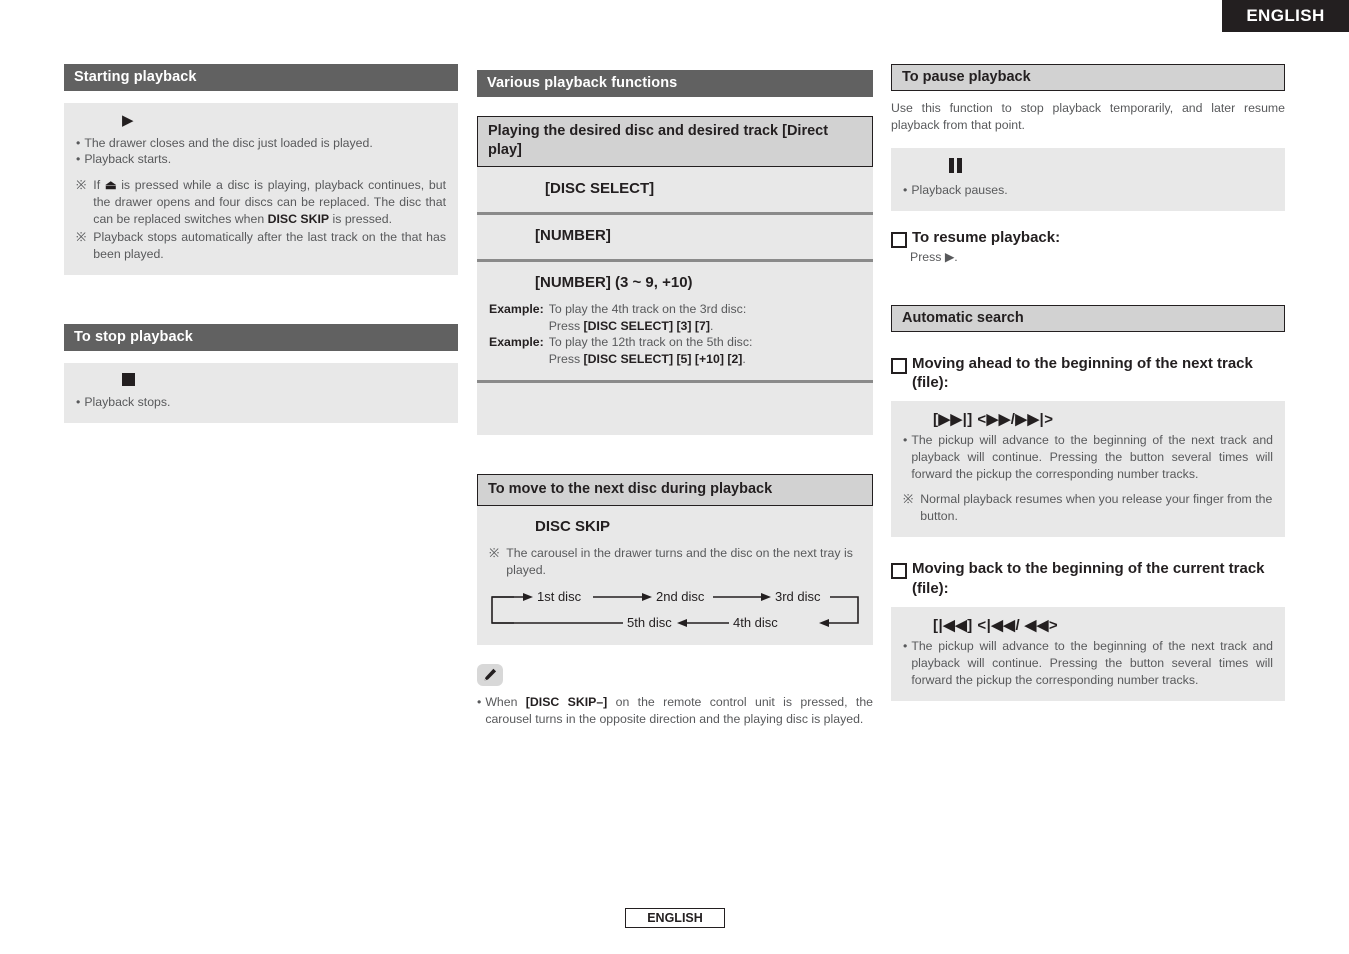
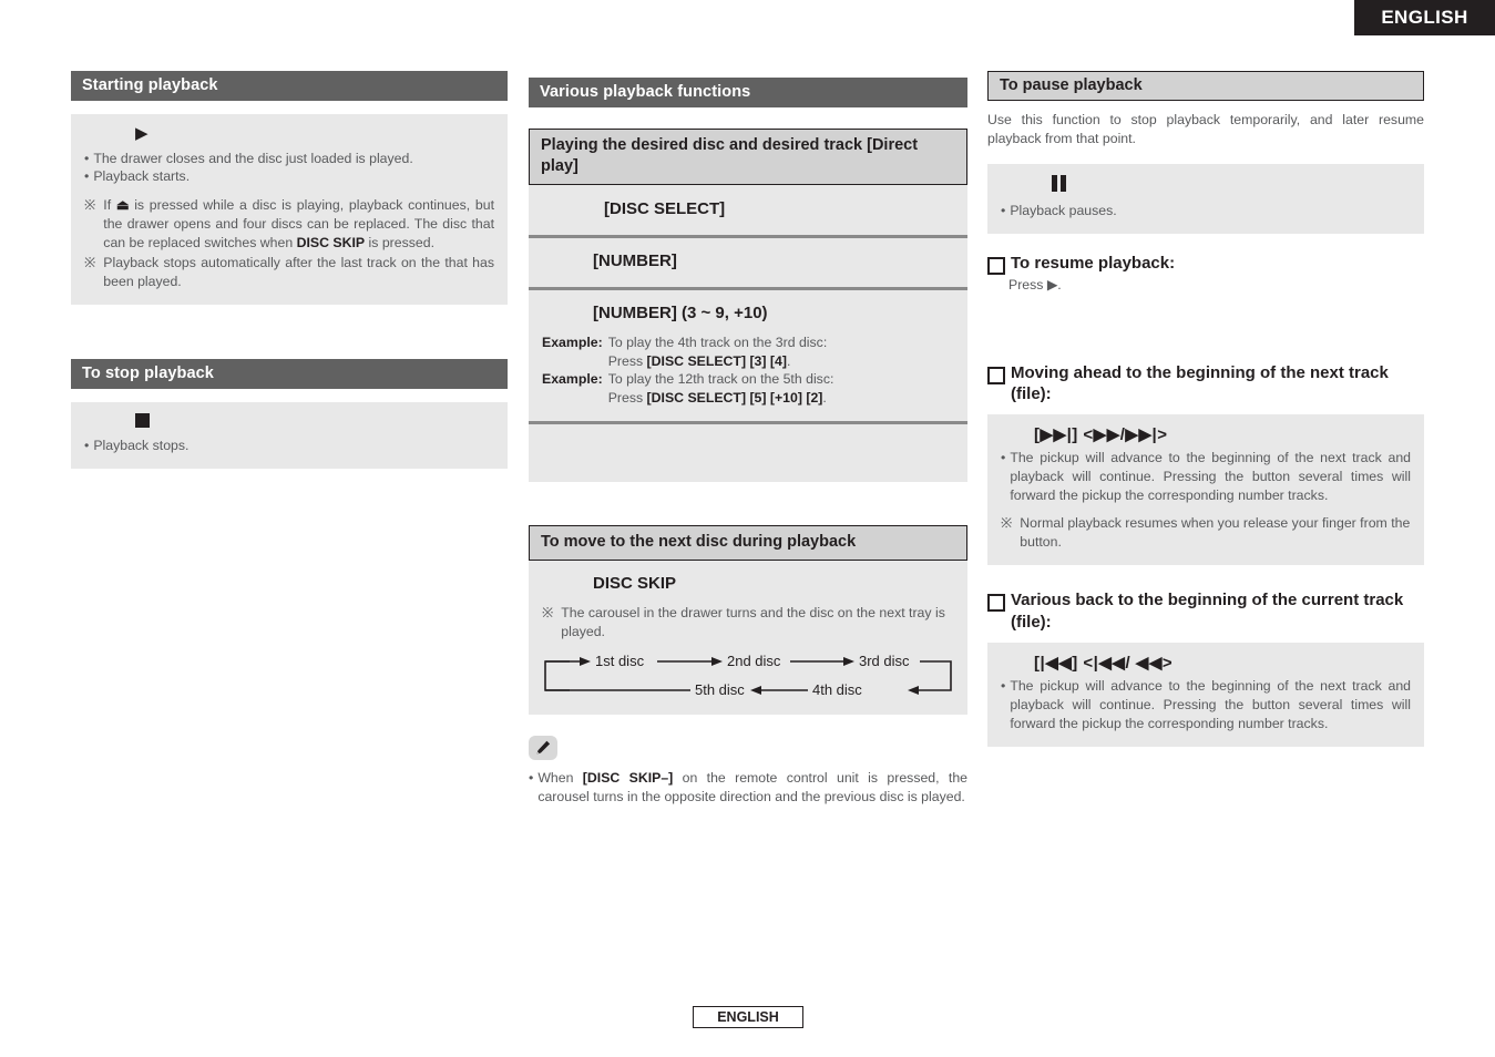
  ENGLISH
  Starting playback
  ▶
  •
  The drawer closes and the disc just loaded is played.
  •
  Playback starts.
  ※
  If ⏏ is pressed while a disc is playing, playback continues, but the drawer opens and four discs can be replaced. The disc that can be replaced switches when DISC SKIP is pressed.
  ※
  Playback stops automatically after the last track on the that has been played.
  To stop playback
  •
  Playback stops.
  Various playback functions
  Playing the desired disc and desired track [Direct play]
  [DISC SELECT]
  [NUMBER]
  [NUMBER] (3 ~ 9, +10)
  Example:
  To play the 4th track on the 3rd disc:
- Press [DISC SELECT] [3] [7].
+ Press [DISC SELECT] [3] [4].
  Example:
  To play the 12th track on the 5th disc:
  Press [DISC SELECT] [5] [+10] [2].
  To move to the next disc during playback
  DISC SKIP
  ※
  The carousel in the drawer turns and the disc on the next tray is played.
  1st disc
  2nd disc
  3rd disc
  4th disc
  5th disc
  •
- When [DISC SKIP–] on the remote control unit is pressed, the carousel turns in the opposite direction and the playing disc is played.
+ When [DISC SKIP–] on the remote control unit is pressed, the carousel turns in the opposite direction and the previous disc is played.
  To pause playback
  Use this function to stop playback temporarily, and later resume playback from that point.
  •
  Playback pauses.
  To resume playback:
  Press ▶.
- Automatic search
  Moving ahead to the beginning of the next track (file):
  [▶▶|] <▶▶/▶▶|>
  •
  The pickup will advance to the beginning of the next track and playback will continue. Pressing the button several times will forward the pickup the corresponding number tracks.
  ※
  Normal playback resumes when you release your finger from the button.
- Moving back to the beginning of the current track (file):
+ Various back to the beginning of the current track (file):
  [|◀◀] <|◀◀/ ◀◀>
  •
  The pickup will advance to the beginning of the next track and playback will continue. Pressing the button several times will forward the pickup the corresponding number tracks.
  ENGLISH
